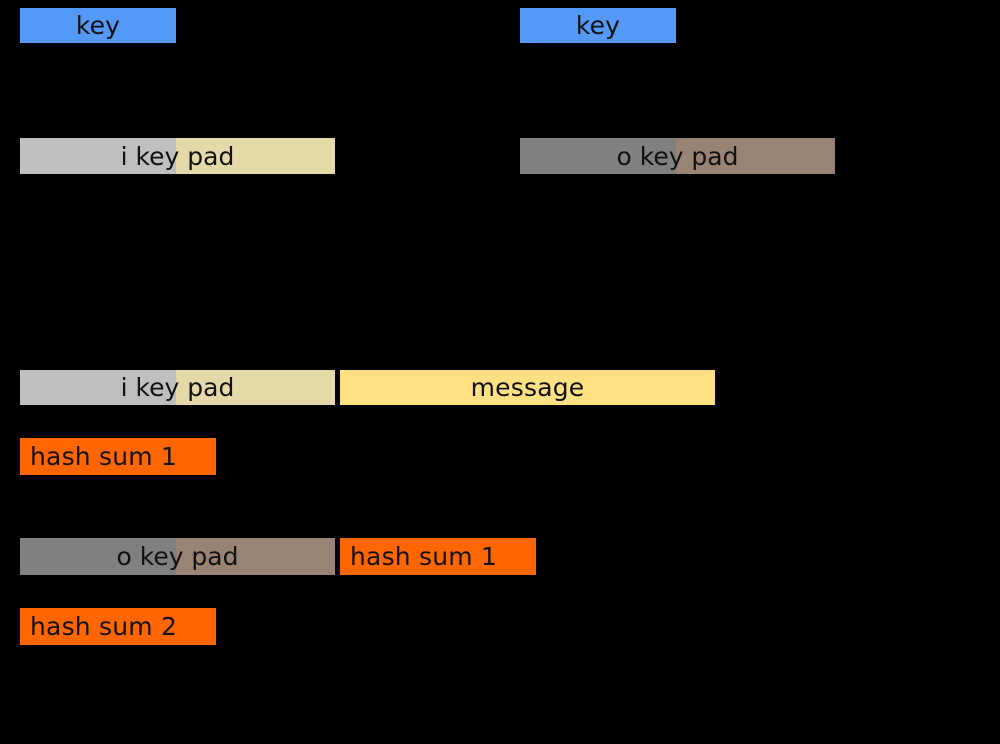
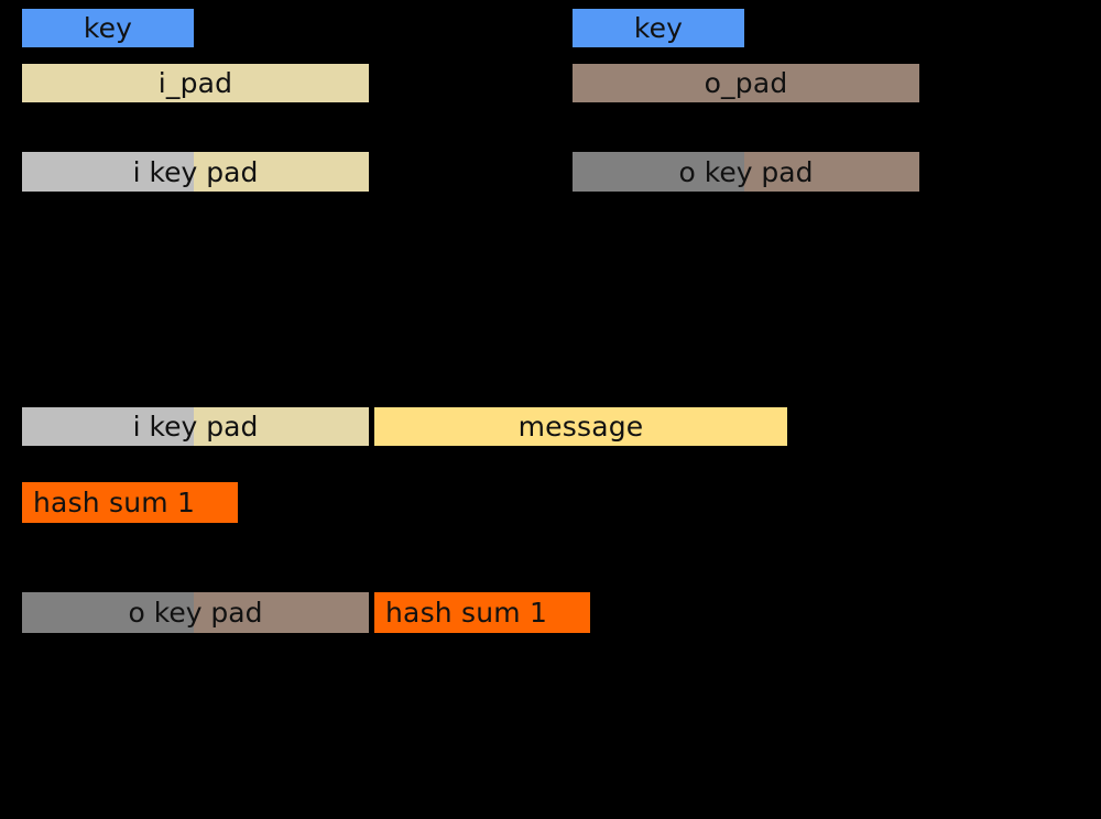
  key
  key
+ i_pad
+ o_pad
  i key pad
  o key pad
  i key pad
  message
  hash sum 1
  o key pad
  hash sum 1
- hash sum 2
